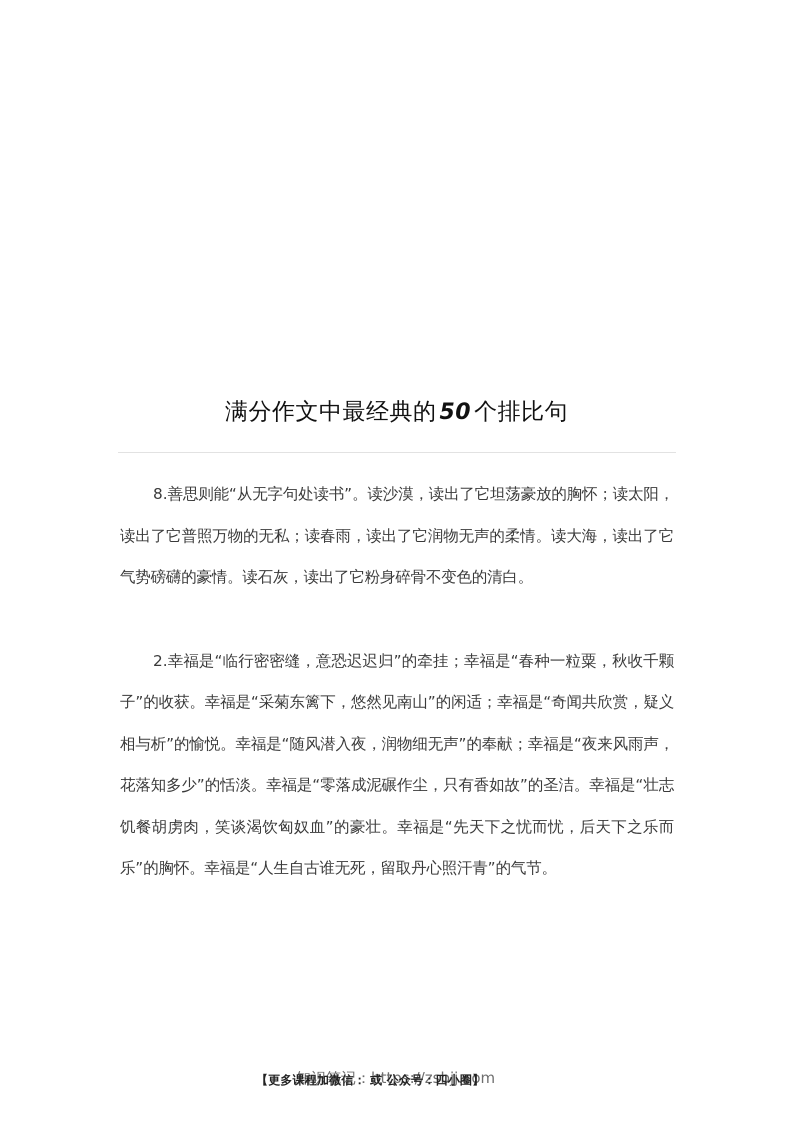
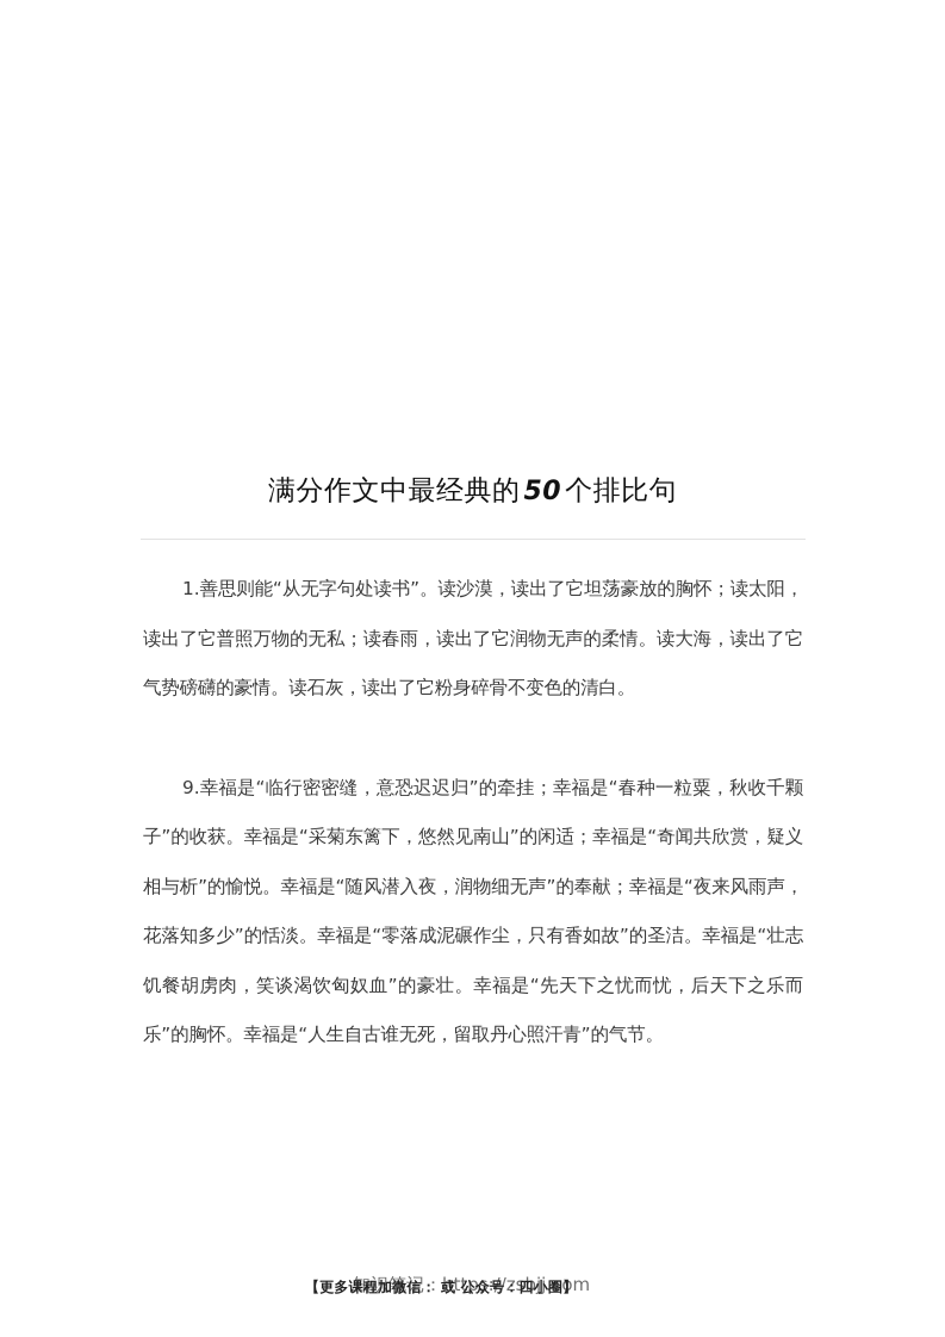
  满分作文中最经典的50个排比句
- 8.善思则能“从无字句处读书”。读沙漠，读出了它坦荡豪放的胸怀；读太阳，读出了它普照万物的无私；读春雨，读出了它润物无声的柔情。读大海，读出了它气势磅礴的豪情。读石灰，读出了它粉身碎骨不变色的清白。
+ 1.善思则能“从无字句处读书”。读沙漠，读出了它坦荡豪放的胸怀；读太阳，读出了它普照万物的无私；读春雨，读出了它润物无声的柔情。读大海，读出了它气势磅礴的豪情。读石灰，读出了它粉身碎骨不变色的清白。
- 2.幸福是“临行密密缝，意恐迟迟归”的牵挂；幸福是“春种一粒粟，秋收千颗子”的收获。幸福是“采菊东篱下，悠然见南山”的闲适；幸福是“奇闻共欣赏，疑义相与析”的愉悦。幸福是“随风潜入夜，润物细无声”的奉献；幸福是“夜来风雨声，花落知多少”的恬淡。幸福是“零落成泥碾作尘，只有香如故”的圣洁。幸福是“壮志饥餐胡虏肉，笑谈渴饮匈奴血”的豪壮。幸福是“先天下之忧而忧，后天下之乐而乐”的胸怀。幸福是“人生自古谁无死，留取丹心照汗青”的气节。
+ 9.幸福是“临行密密缝，意恐迟迟归”的牵挂；幸福是“春种一粒粟，秋收千颗子”的收获。幸福是“采菊东篱下，悠然见南山”的闲适；幸福是“奇闻共欣赏，疑义相与析”的愉悦。幸福是“随风潜入夜，润物细无声”的奉献；幸福是“夜来风雨声，花落知多少”的恬淡。幸福是“零落成泥碾作尘，只有香如故”的圣洁。幸福是“壮志饥餐胡虏肉，笑谈渴饮匈奴血”的豪壮。幸福是“先天下之忧而忧，后天下之乐而乐”的胸怀。幸福是“人生自古谁无死，留取丹心照汗青”的气节。
  知识笔记：https://zsbjj.com
  【更多课程加微信： 或 公众号：四小圈】
